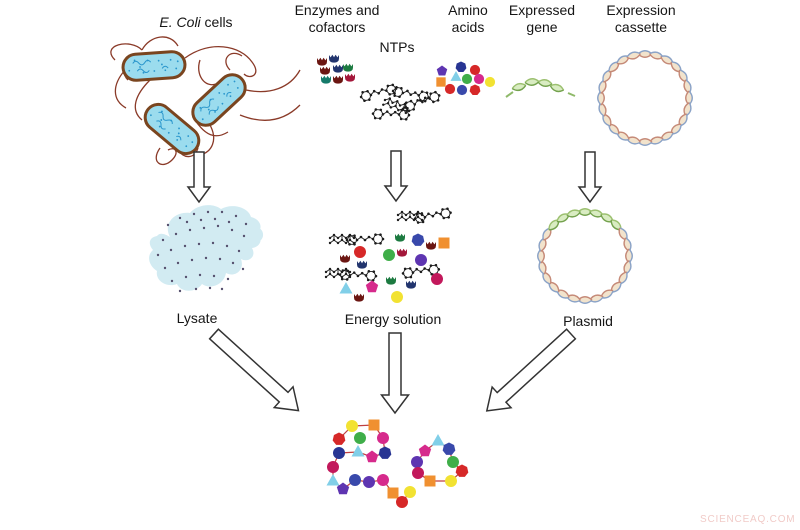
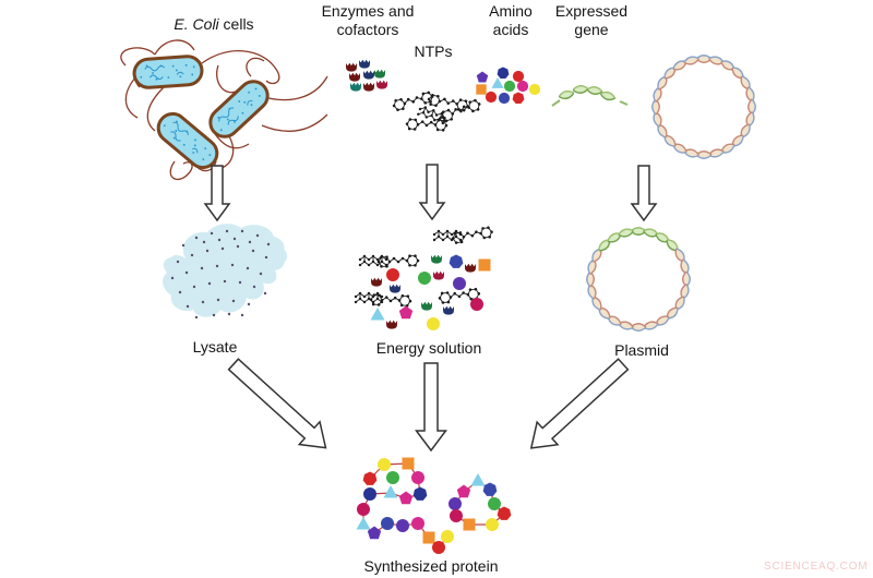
  E. Coli cells
  Enzymes and
  cofactors
  NTPs
  Amino
  acids
  Expressed
  gene
- Expression
- cassette
  Lysate
  Energy solution
  Plasmid
+ Synthesized protein
  SCIENCEAQ.COM
